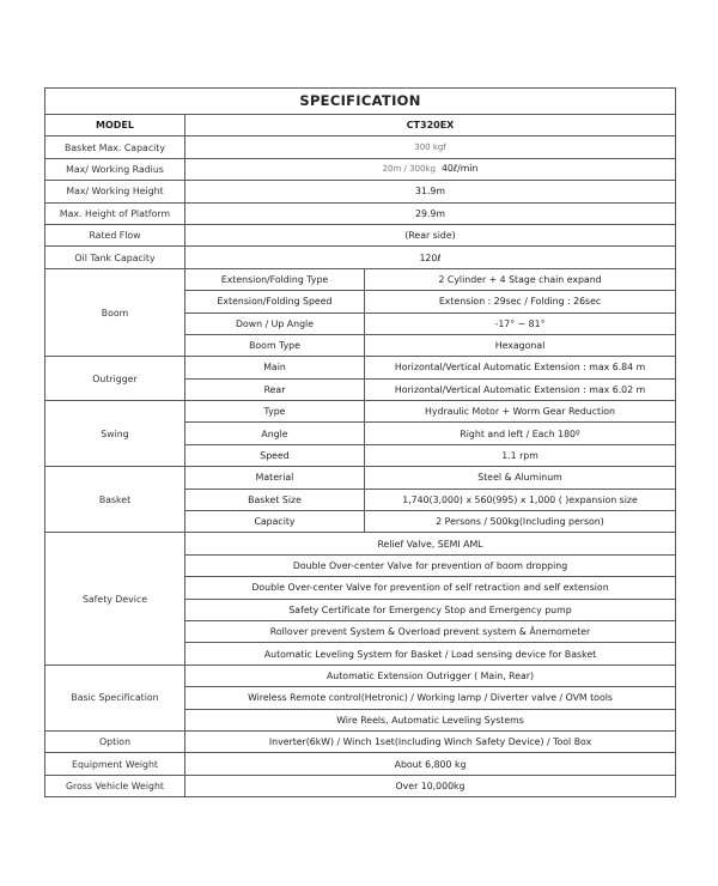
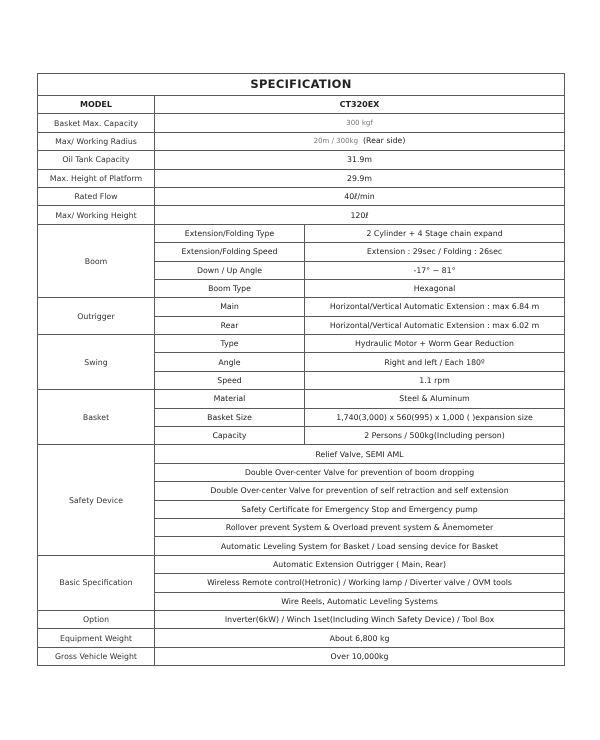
  SPECIFICATION
  MODEL	CT320EX
  Basket Max. Capacity	300 kgf
- Max/ Working Radius	20m / 300kg 40ℓ/min
+ Max/ Working Radius	20m / 300kg (Rear side)
- Max/ Working Height	31.9m
+ Oil Tank Capacity	31.9m
  Max. Height of Platform	29.9m
- Rated Flow	(Rear side)
+ Rated Flow	40ℓ/min
- Oil Tank Capacity	120ℓ
+ Max/ Working Height	120ℓ
  Boom	Extension/Folding Type	2 Cylinder + 4 Stage chain expand
  Extension/Folding Speed	Extension : 29sec / Folding : 26sec
  Down / Up Angle	-17° ~ 81°
  Boom Type	Hexagonal
  Outrigger	Main	Horizontal/Vertical Automatic Extension : max 6.84 m
  Rear	Horizontal/Vertical Automatic Extension : max 6.02 m
  Swing	Type	Hydraulic Motor + Worm Gear Reduction
  Angle	Right and left / Each 180º
  Speed	1.1 rpm
  Basket	Material	Steel & Aluminum
  Basket Size	1,740(3,000) x 560(995) x 1,000 ( )expansion size
  Capacity	2 Persons / 500kg(Including person)
  Safety Device	Relief Valve, SEMI AML
  Double Over-center Valve for prevention of boom dropping
  Double Over-center Valve for prevention of self retraction and self extension
  Safety Certificate for Emergency Stop and Emergency pump
  Rollover prevent System & Overload prevent system & Ânemometer
  Automatic Leveling System for Basket / Load sensing device for Basket
  Basic Specification	Automatic Extension Outrigger ( Main, Rear)
  Wireless Remote control(Hetronic) / Working lamp / Diverter valve / OVM tools
  Wire Reels, Automatic Leveling Systems
  Option	Inverter(6kW) / Winch 1set(Including Winch Safety Device) / Tool Box
  Equipment Weight	About 6,800 kg
  Gross Vehicle Weight	Over 10,000kg
